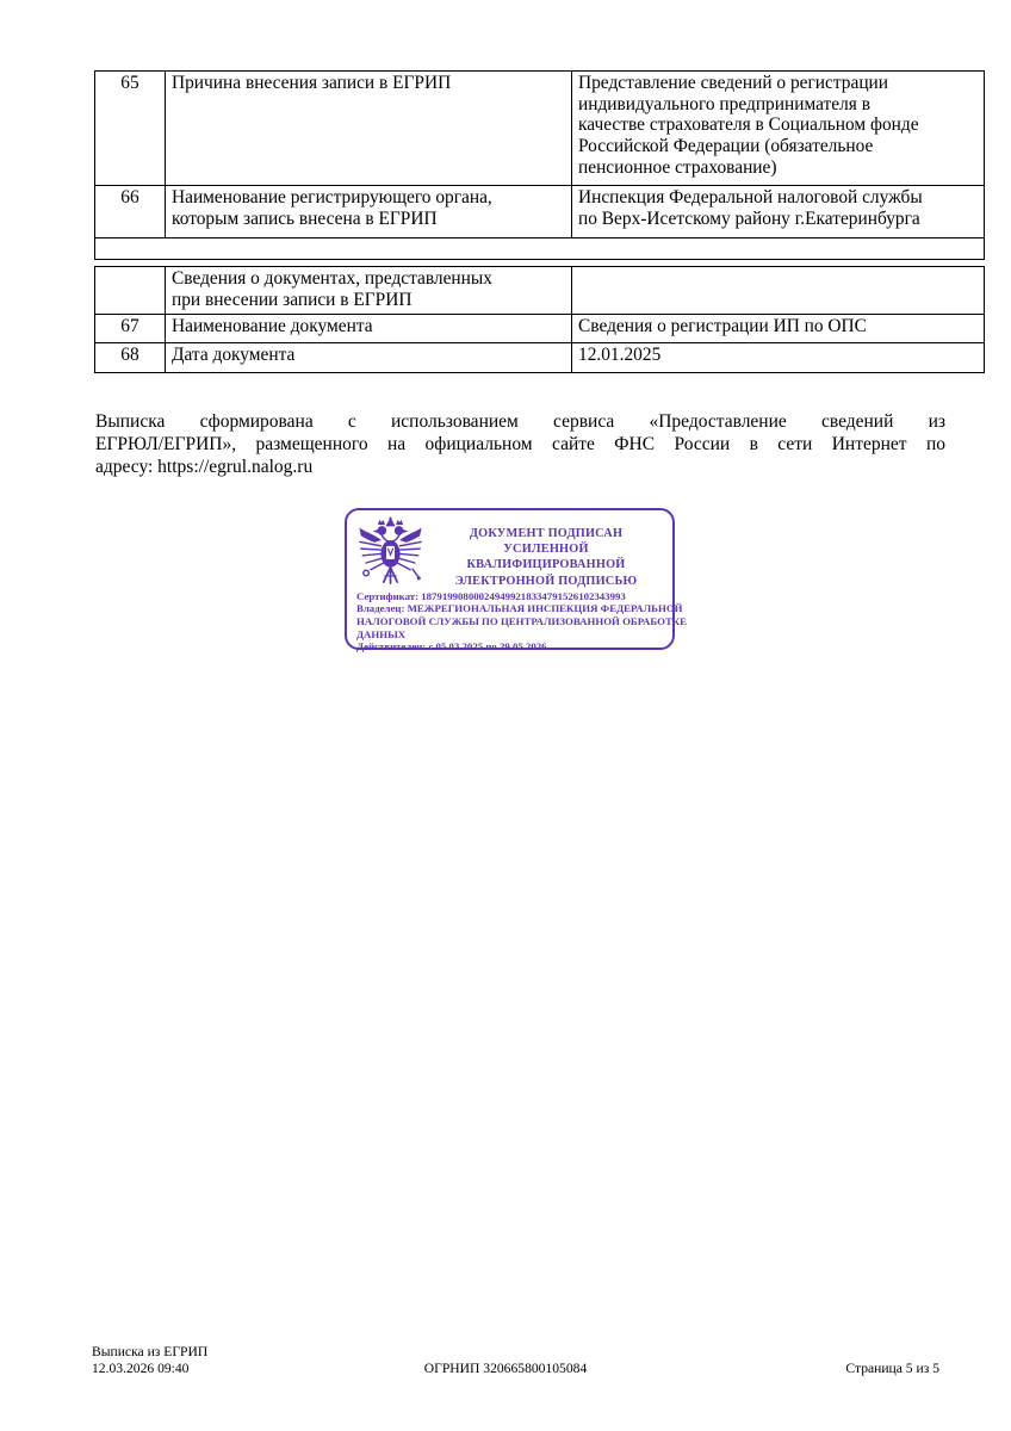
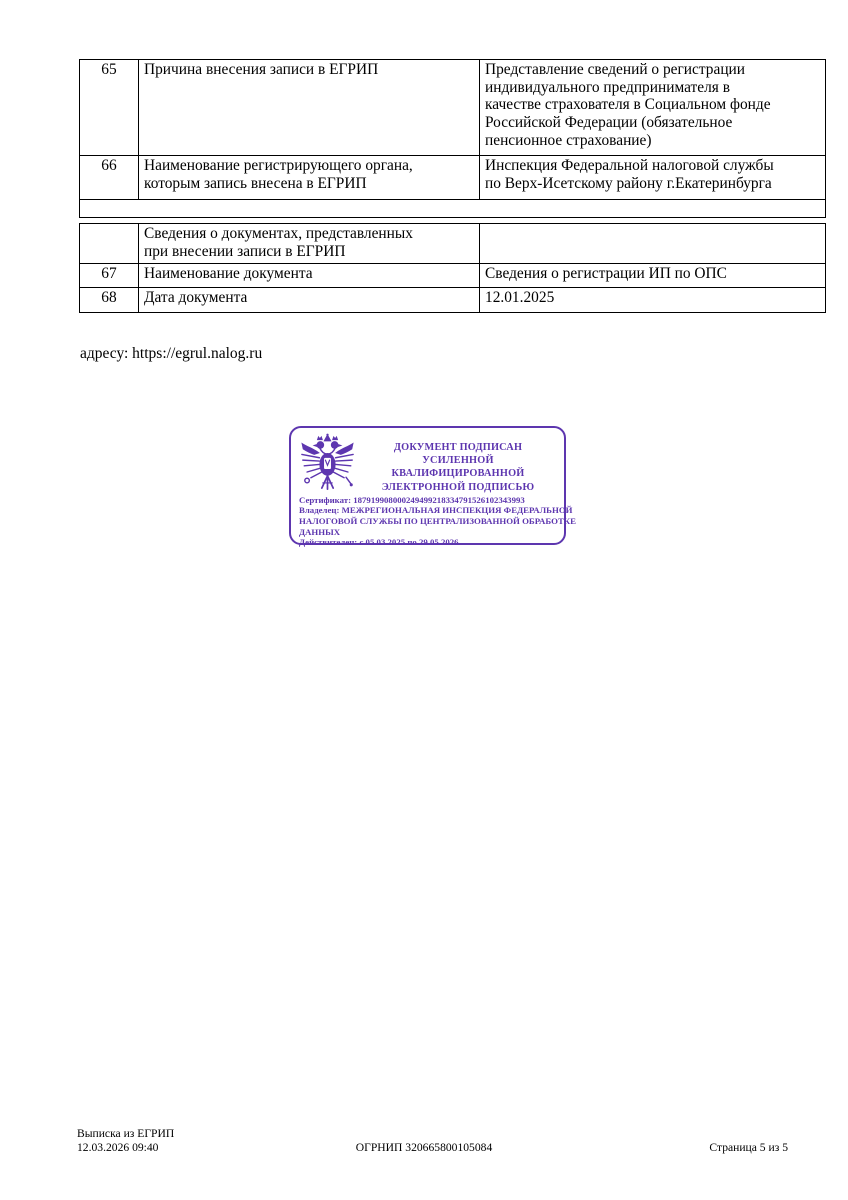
  65	Причина внесения записи в ЕГРИП	Представление сведений о регистрации индивидуального предпринимателя в качестве страхователя в Социальном фонде Российской Федерации (обязательное пенсионное страхование)
  66	Наименование регистрирующего органа, которым запись внесена в ЕГРИП	Инспекция Федеральной налоговой службы по Верх-Исетскому району г.Екатеринбурга
  	Сведения о документах, представленных при внесении записи в ЕГРИП
  67	Наименование документа	Сведения о регистрации ИП по ОПС
  68	Дата документа	12.01.2025
- Выписка сформирована с использованием сервиса «Предоставление сведений из
- ЕГРЮЛ/ЕГРИП», размещенного на официальном сайте ФНС России в сети Интернет по
  адресу: https://egrul.nalog.ru
  ДОКУМЕНТ ПОДПИСАН
  УСИЛЕННОЙ КВАЛИФИЦИРОВАННОЙ
  ЭЛЕКТРОННОЙ ПОДПИСЬЮ
  Сертификат: 187919908000249499218334791526102343993
  Владелец: МЕЖРЕГИОНАЛЬНАЯ ИНСПЕКЦИЯ ФЕДЕРАЛЬНОЙ
  НАЛОГОВОЙ СЛУЖБЫ ПО ЦЕНТРАЛИЗОВАННОЙ ОБРАБОТКЕ
  ДАННЫХ
  Действителен: с 05.03.2025 по 29.05.2026
  Выписка из ЕГРИП
  12.03.2026 09:40
  ОГРНИП 320665800105084
  Страница 5 из 5
